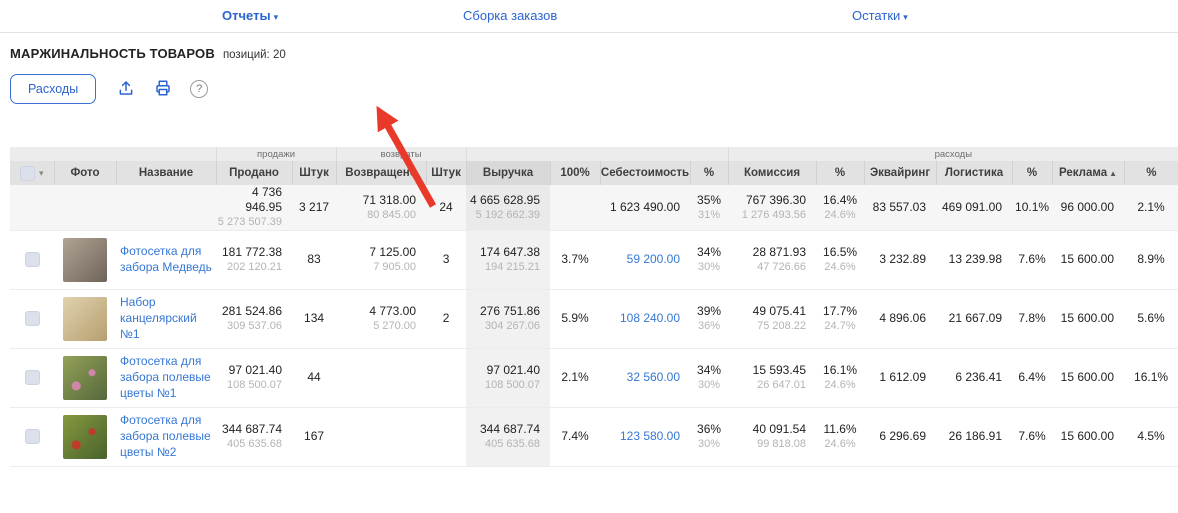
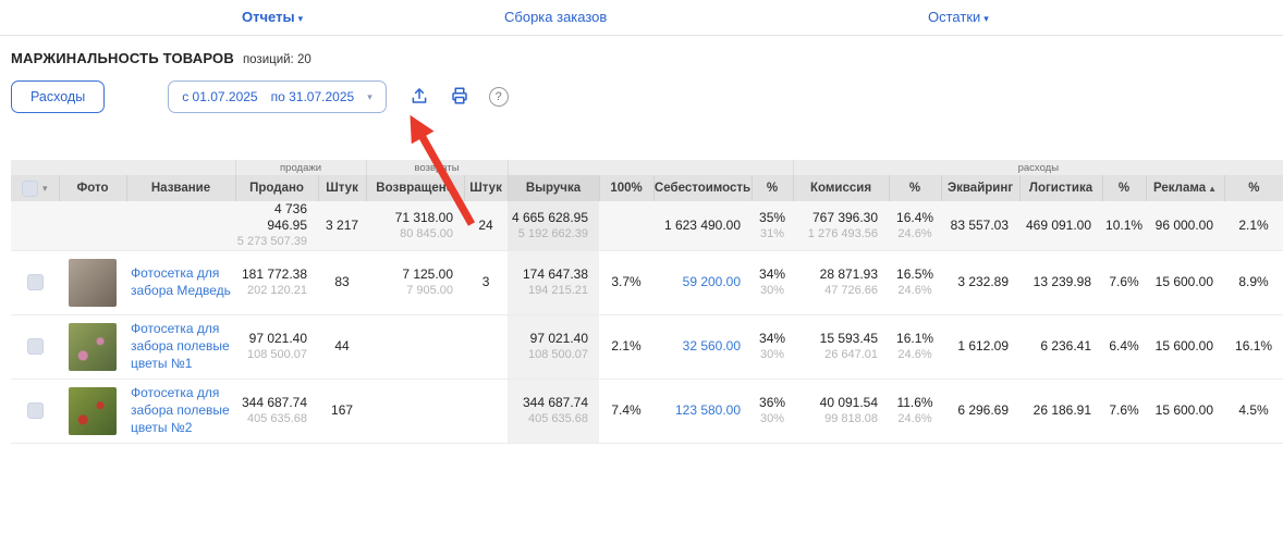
  Отчеты ▾
  Сборка заказов
  Остатки ▾
  МАРЖИНАЛЬНОСТЬ ТОВАРОВ
  позиций: 20
  Расходы
+ с 01.07.2025
+ по 31.07.2025
+ ▾
  ?
  	продажи	возваты		расходы
  ▾	Фото	Название	Продано	Штук	Возвращен	Штук	Выручка	100%	Себестоимость	%	Комиссия	%	Эквайринг	Логистика	%	Реклама ▲	%
  			4 736 946.955 273 507.39	3 217	71 318.0080 845.00	24	4 665 628.955 192 662.39		1 623 490.00	35%31%	767 396.301 276 493.56	16.4%24.6%	83 557.03	469 091.00	10.1%	96 000.00	2.1%
  		Фотосетка для забора Медведь	181 772.38202 120.21	83	7 125.007 905.00	3	174 647.38194 215.21	3.7%	59 200.00	34%30%	28 871.9347 726.66	16.5%24.6%	3 232.89	13 239.98	7.6%	15 600.00	8.9%
- 		Набор канцелярский №1	281 524.86309 537.06	134	4 773.005 270.00	2	276 751.86304 267.06	5.9%	108 240.00	39%36%	49 075.4175 208.22	17.7%24.7%	4 896.06	21 667.09	7.8%	15 600.00	5.6%
  		Фотосетка для забора полевые цветы №1	97 021.40108 500.07	44			97 021.40108 500.07	2.1%	32 560.00	34%30%	15 593.4526 647.01	16.1%24.6%	1 612.09	6 236.41	6.4%	15 600.00	16.1%
  		Фотосетка для забора полевые цветы №2	344 687.74405 635.68	167			344 687.74405 635.68	7.4%	123 580.00	36%30%	40 091.5499 818.08	11.6%24.6%	6 296.69	26 186.91	7.6%	15 600.00	4.5%
